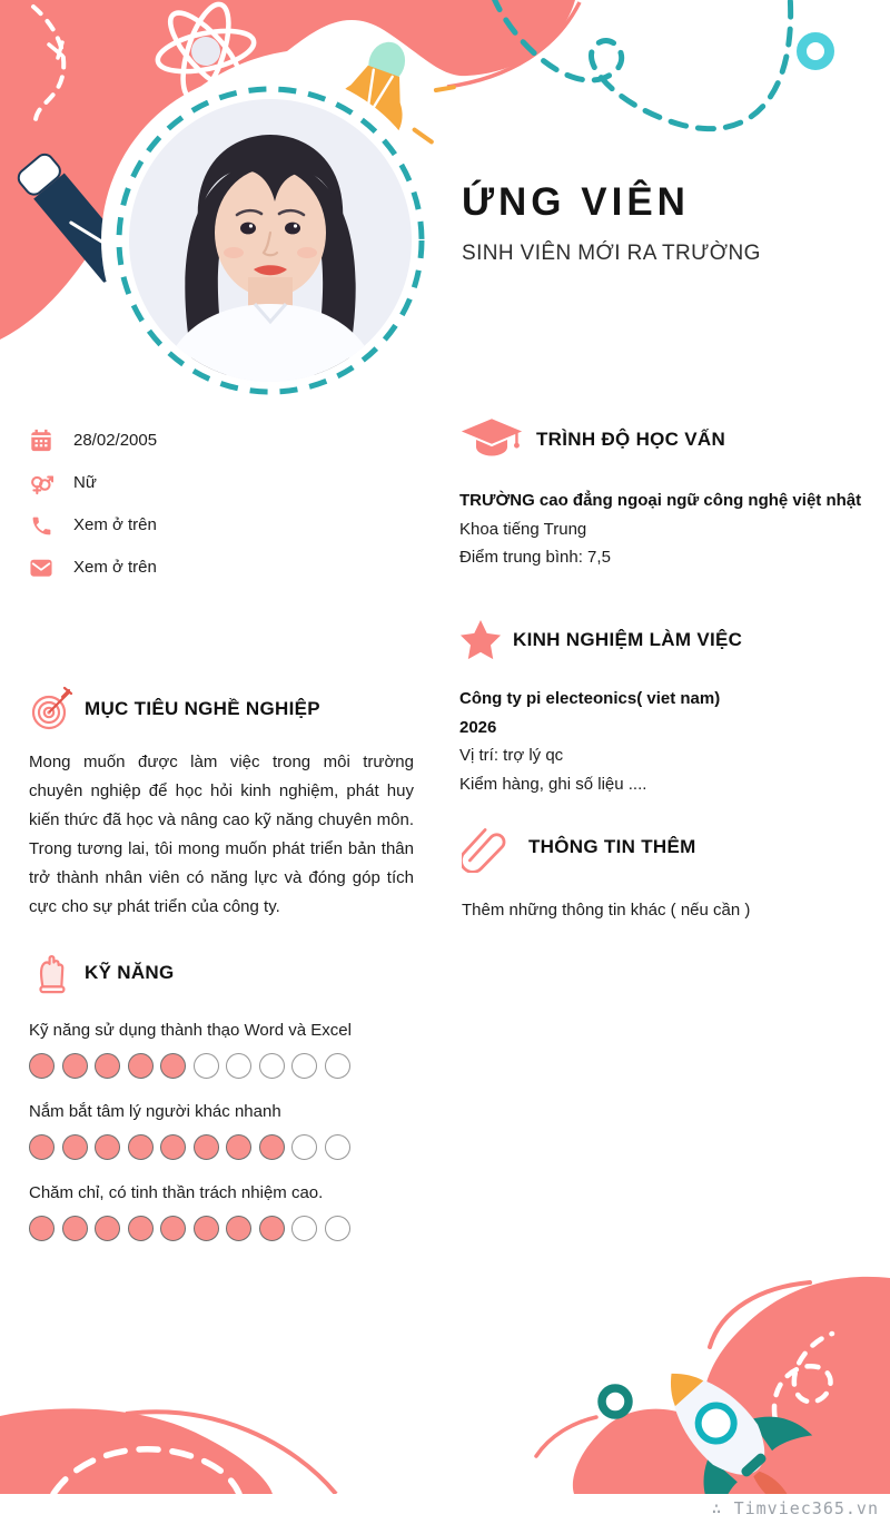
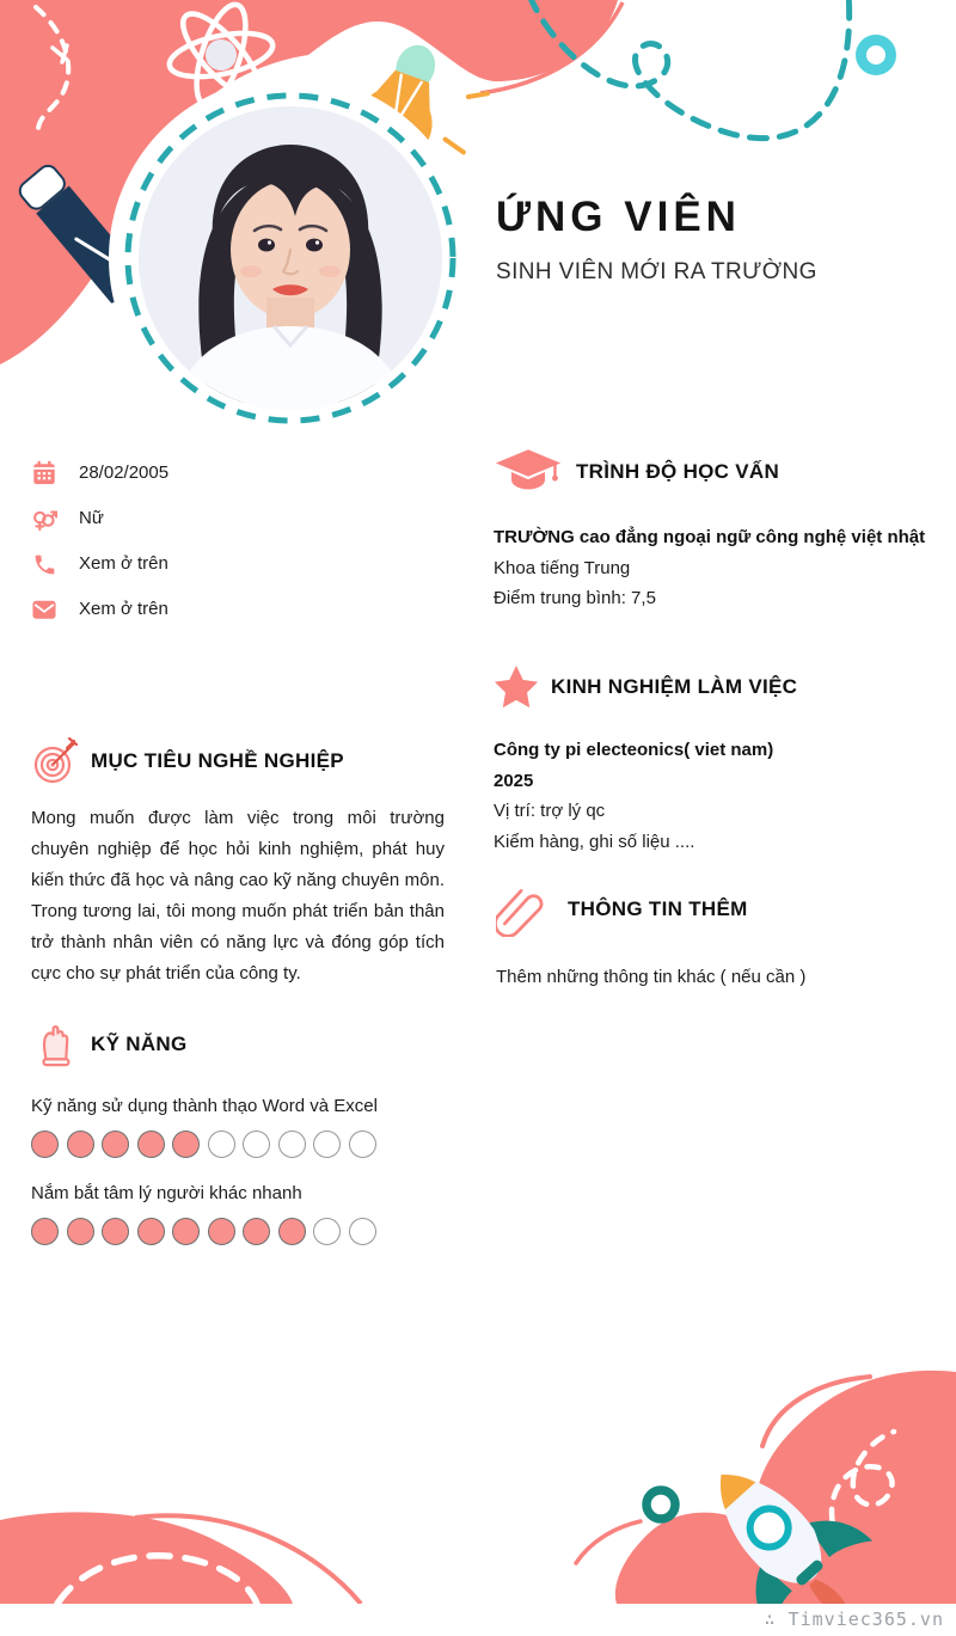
  ỨNG VIÊN
  SINH VIÊN MỚI RA TRƯỜNG
  28/02/2005
  Nữ
  Xem ở trên
  Xem ở trên
  MỤC TIÊU NGHỀ NGHIỆP
  Mong muốn được làm việc trong môi trường chuyên nghiệp để học hỏi kinh nghiệm, phát huy kiến thức đã học và nâng cao kỹ năng chuyên môn. Trong tương lai, tôi mong muốn phát triển bản thân trở thành nhân viên có năng lực và đóng góp tích cực cho sự phát triển của công ty.
  KỸ NĂNG
  Kỹ năng sử dụng thành thạo Word và Excel
  Nắm bắt tâm lý người khác nhanh
- Chăm chỉ, có tinh thần trách nhiệm cao.
  TRÌNH ĐỘ HỌC VẤN
  TRƯỜNG cao đẳng ngoại ngữ công nghệ việt nhật
  Khoa tiếng Trung
  Điểm trung bình: 7,5
  KINH NGHIỆM LÀM VIỆC
  Công ty pi electeonics( viet nam)
- 2026
+ 2025
  Vị trí: trợ lý qc
  Kiểm hàng, ghi số liệu ....
  THÔNG TIN THÊM
  Thêm những thông tin khác ( nếu cần )
  ∴ Timviec365.vn
